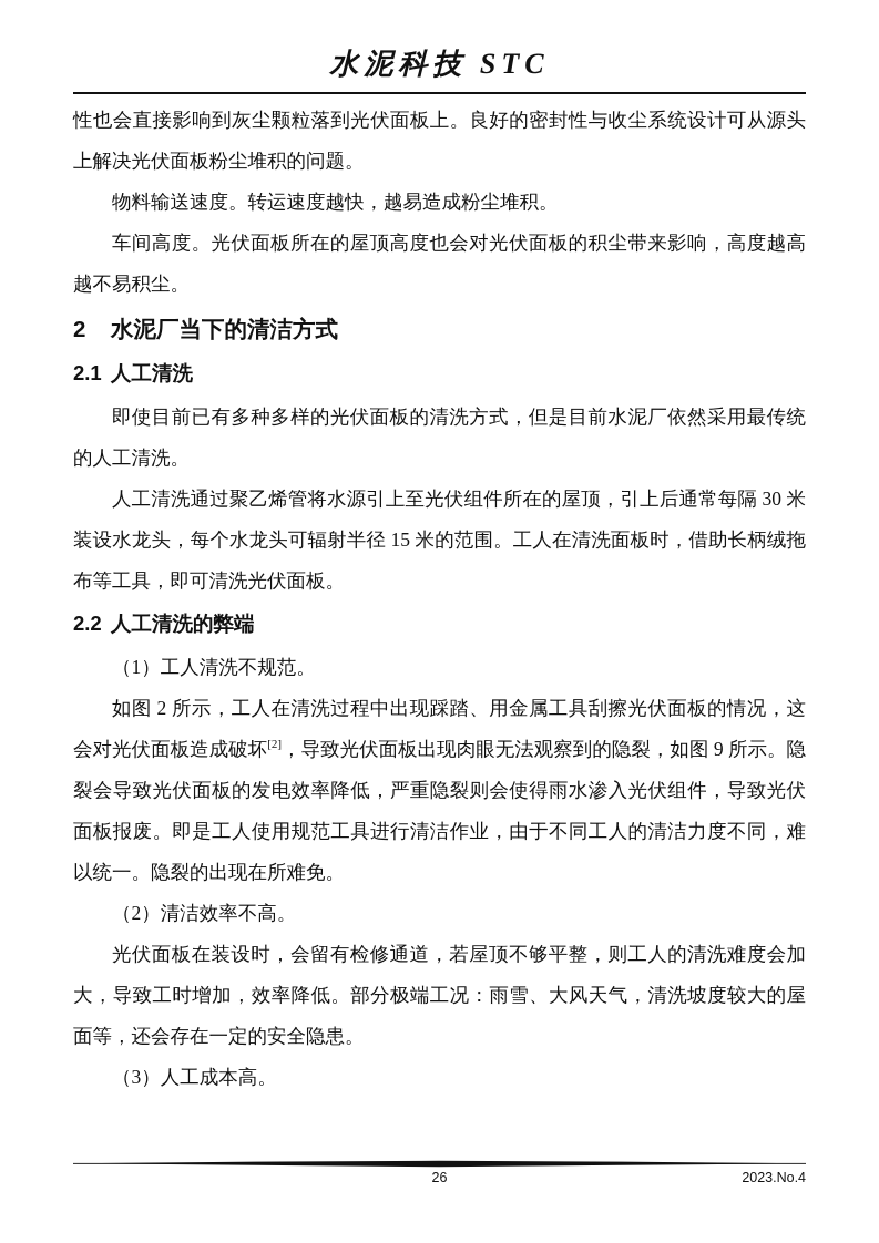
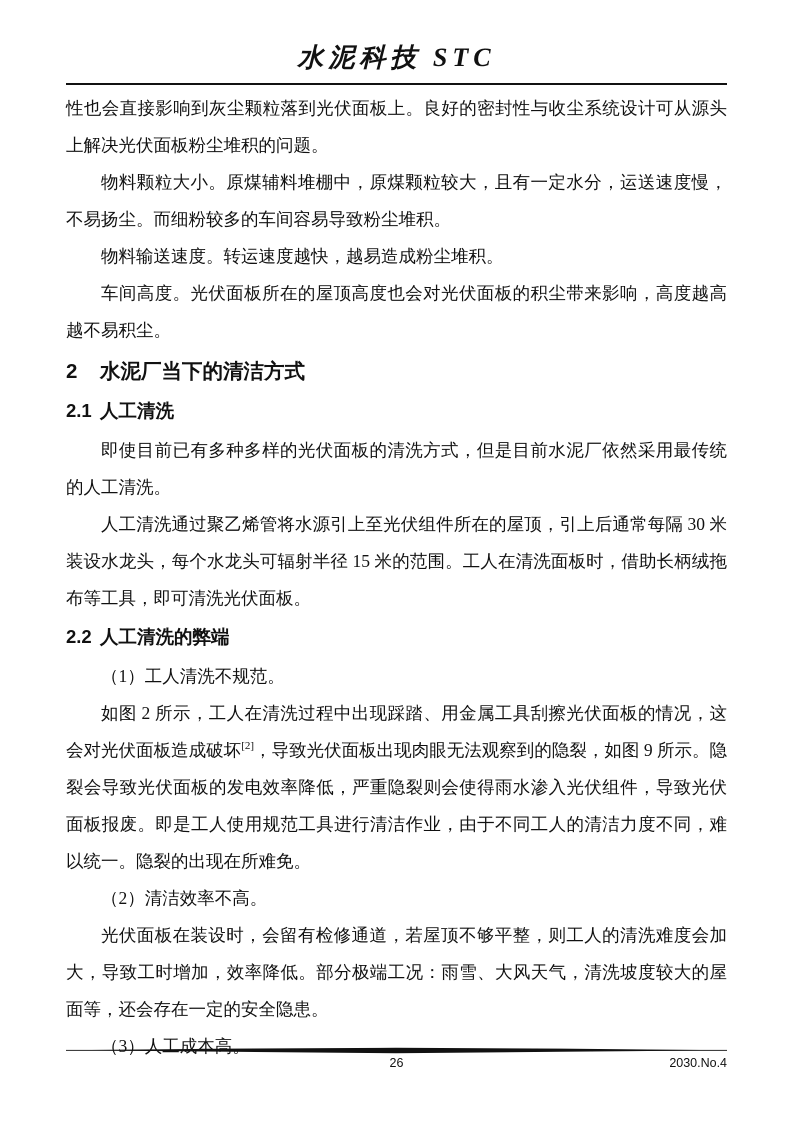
  水泥科技 STC
  性也会直接影响到灰尘颗粒落到光伏面板上。良好的密封性与收尘系统设计可从源头上解决光伏面板粉尘堆积的问题。
+ 物料颗粒大小。原煤辅料堆棚中，原煤颗粒较大，且有一定水分，运送速度慢，不易扬尘。而细粉较多的车间容易导致粉尘堆积。
  物料输送速度。转运速度越快，越易造成粉尘堆积。
  车间高度。光伏面板所在的屋顶高度也会对光伏面板的积尘带来影响，高度越高越不易积尘。
  2 水泥厂当下的清洁方式
  2.1 人工清洗
  即使目前已有多种多样的光伏面板的清洗方式，但是目前水泥厂依然采用最传统的人工清洗。
  人工清洗通过聚乙烯管将水源引上至光伏组件所在的屋顶，引上后通常每隔 30 米装设水龙头，每个水龙头可辐射半径 15 米的范围。工人在清洗面板时，借助长柄绒拖布等工具，即可清洗光伏面板。
  2.2 人工清洗的弊端
  （1）工人清洗不规范。
  如图 2 所示，工人在清洗过程中出现踩踏、用金属工具刮擦光伏面板的情况，这会对光伏面板造成破坏[2]，导致光伏面板出现肉眼无法观察到的隐裂，如图 9 所示。隐裂会导致光伏面板的发电效率降低，严重隐裂则会使得雨水渗入光伏组件，导致光伏面板报废。即是工人使用规范工具进行清洁作业，由于不同工人的清洁力度不同，难以统一。隐裂的出现在所难免。
  （2）清洁效率不高。
  光伏面板在装设时，会留有检修通道，若屋顶不够平整，则工人的清洗难度会加大，导致工时增加，效率降低。部分极端工况：雨雪、大风天气，清洗坡度较大的屋面等，还会存在一定的安全隐患。
  （3）人工成本高。
  26
- 2023.No.4
+ 2030.No.4
